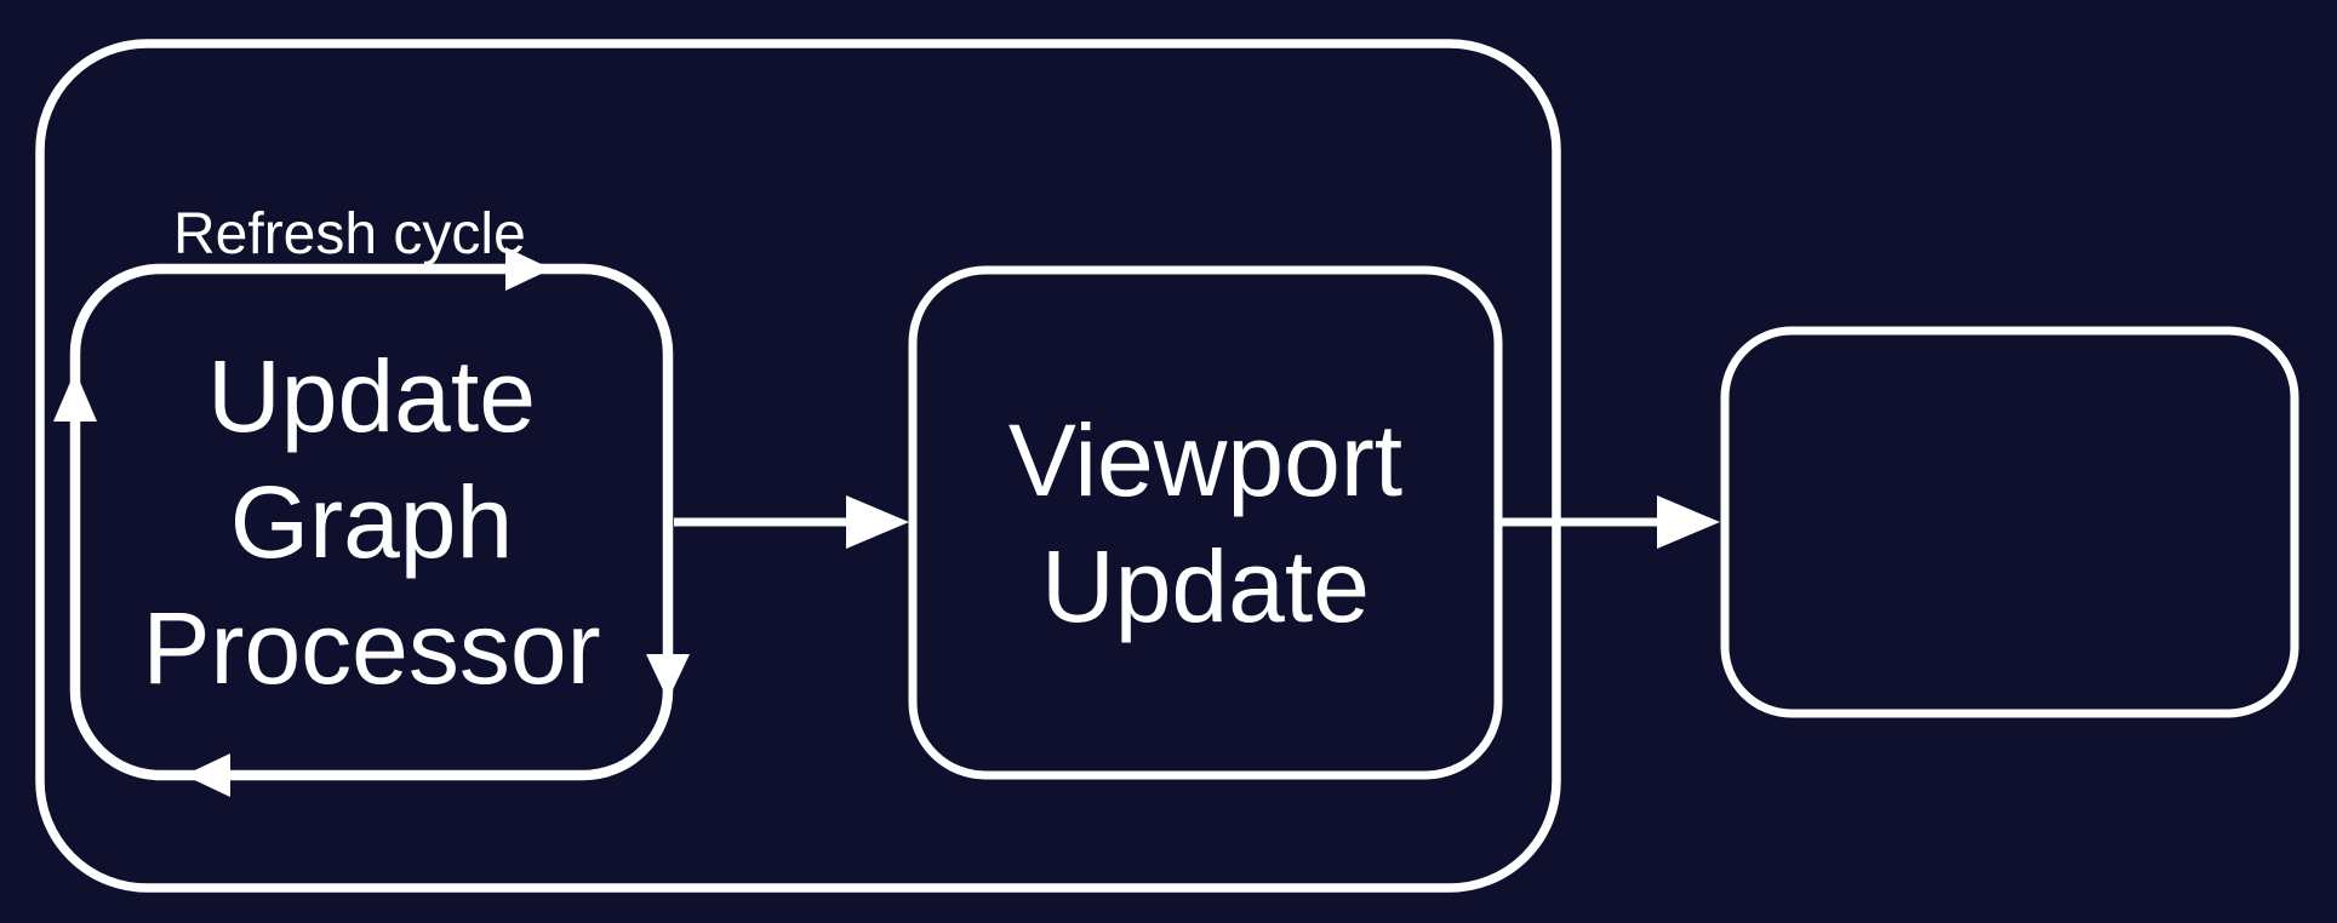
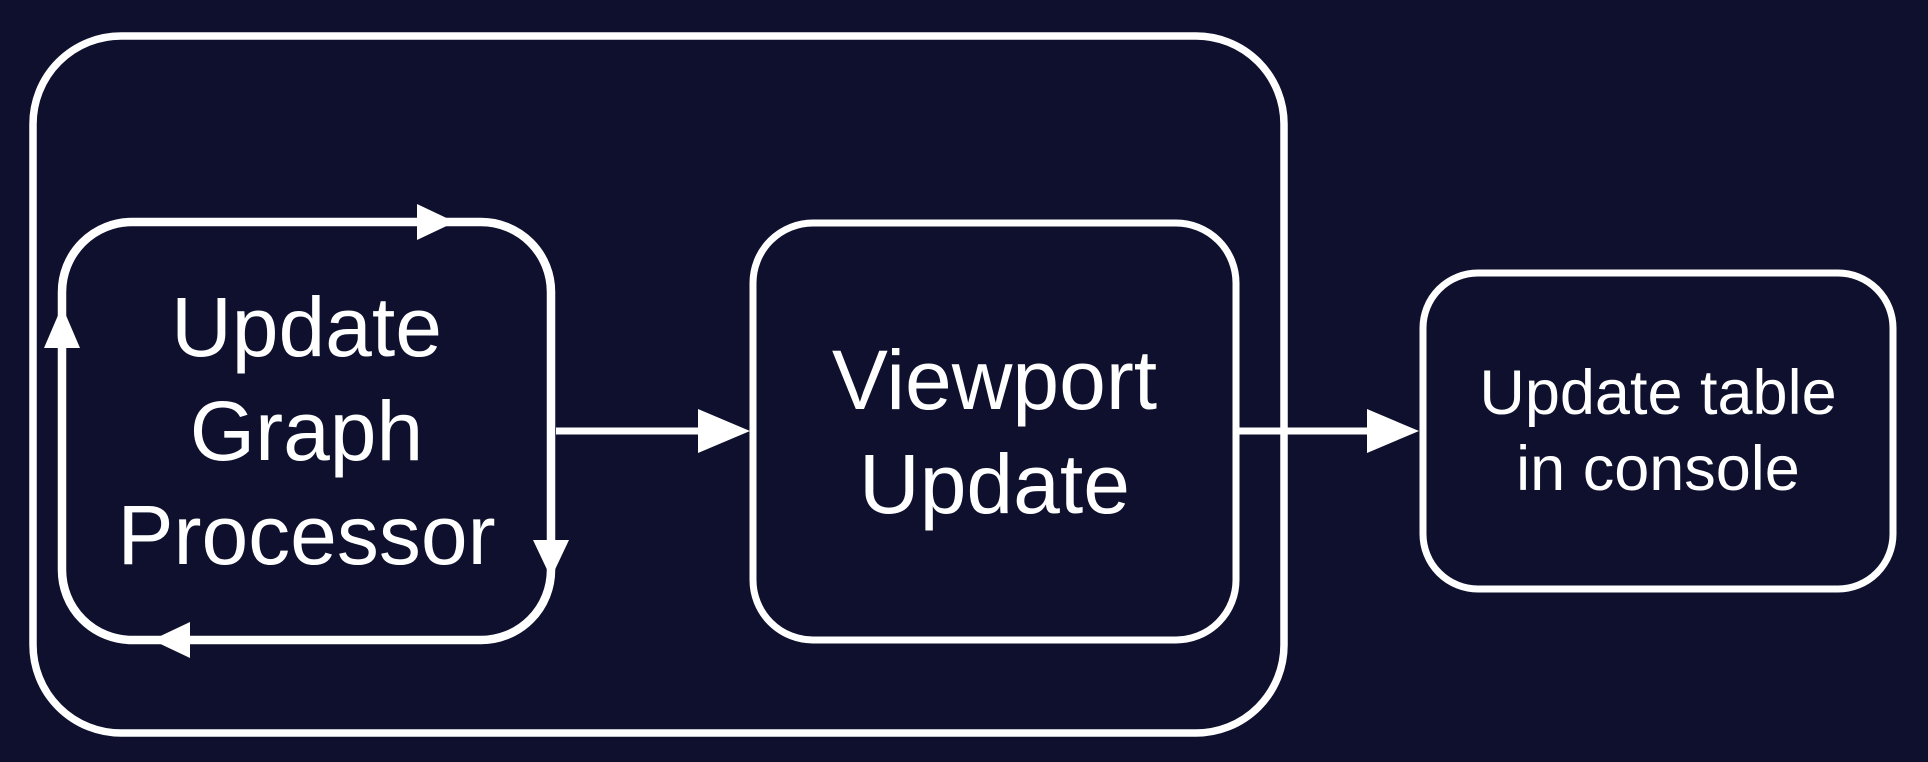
- Refresh cycle
  Update
  Graph
  Processor
  Viewport
  Update
+ Update table
+ in console
